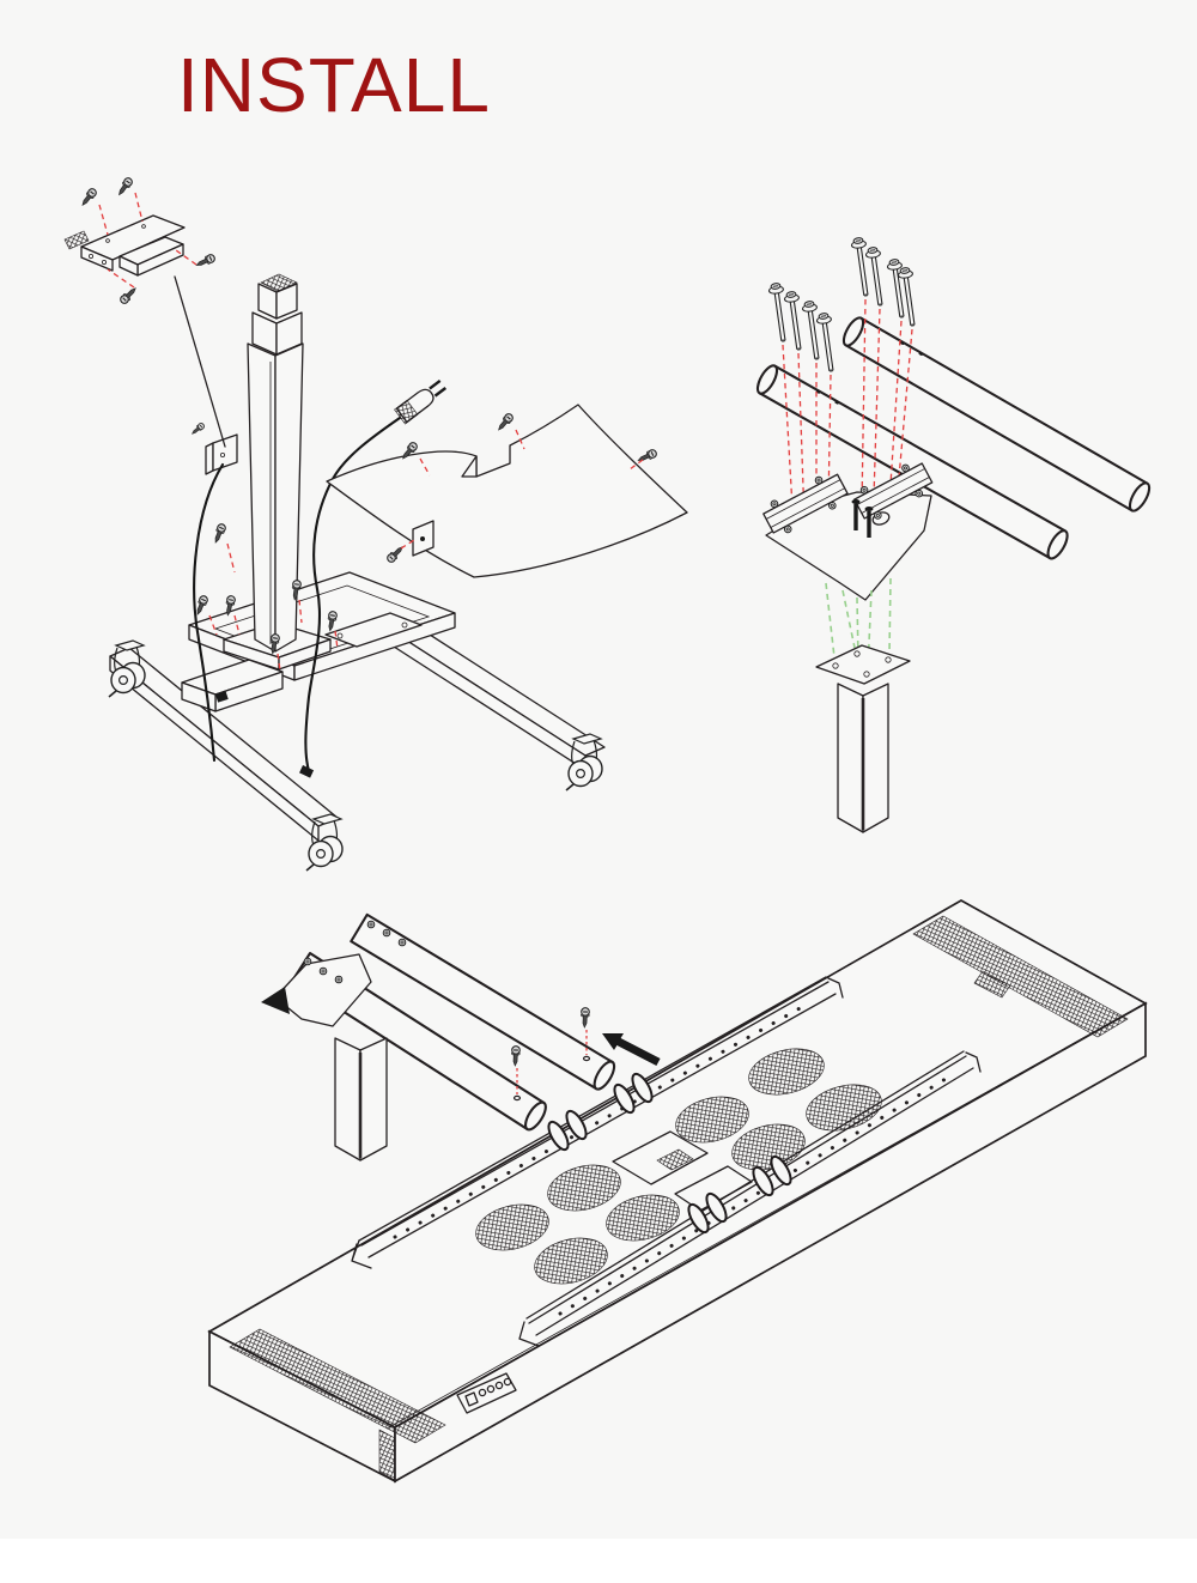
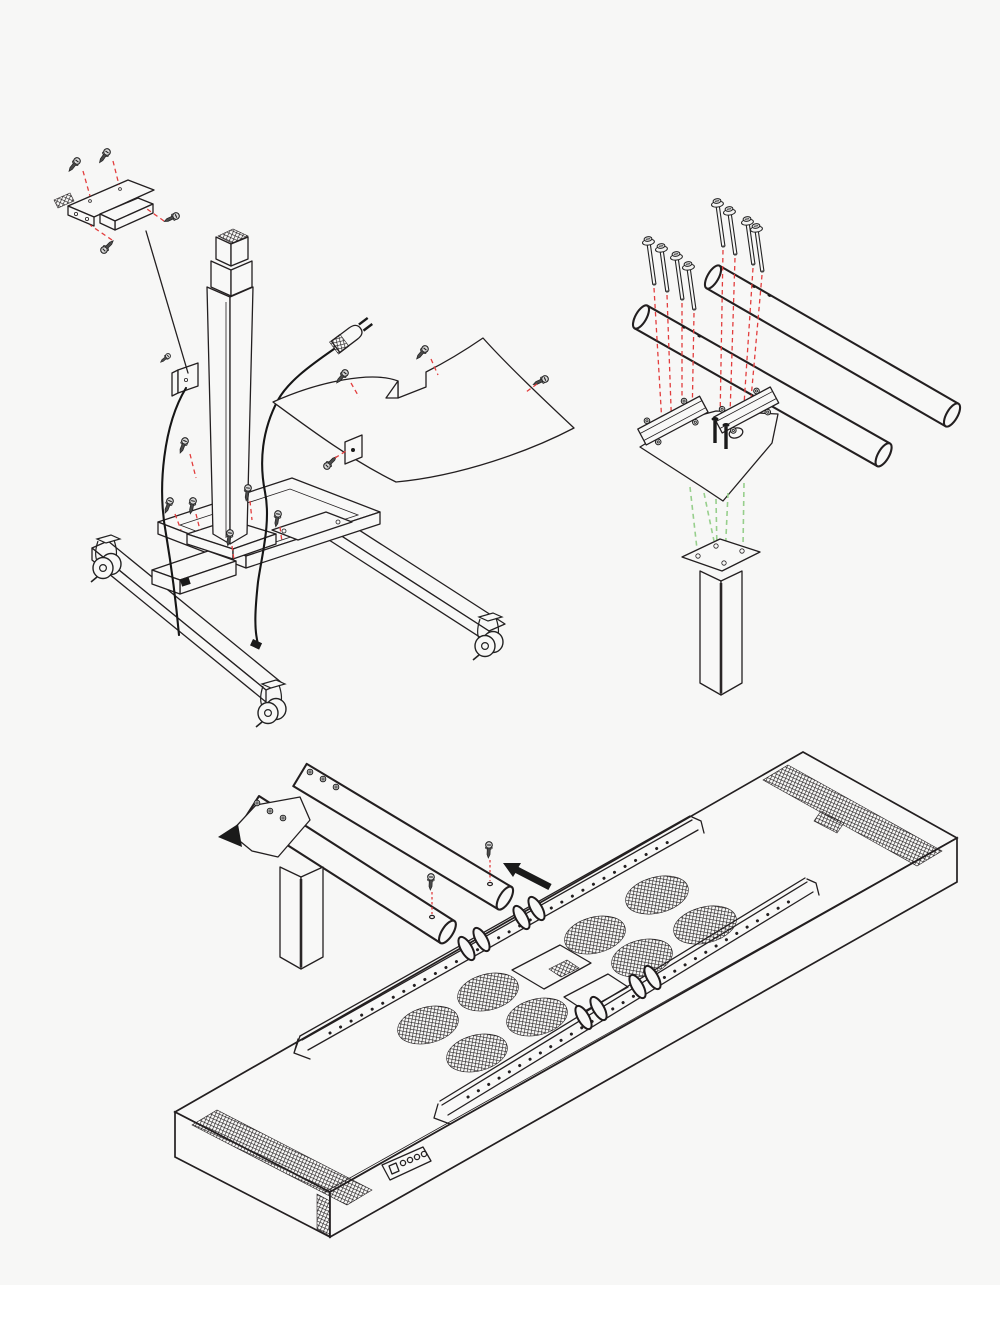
- INSTALL
